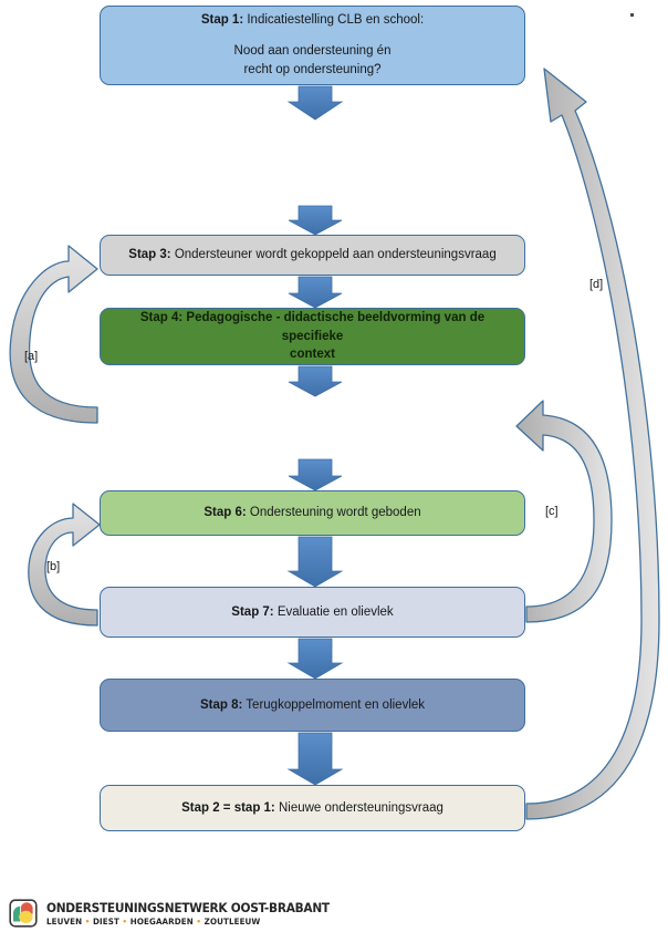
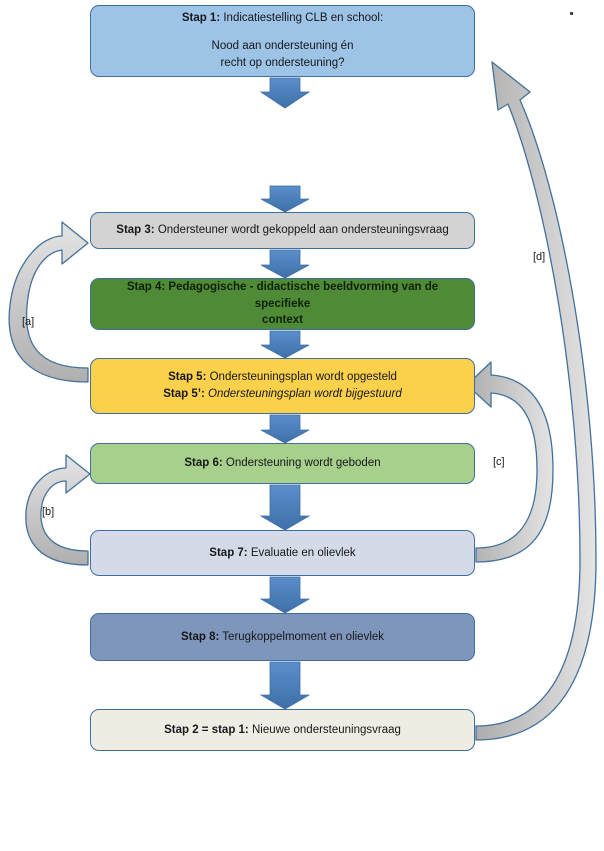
  Stap 1: Indicatiestelling CLB en school:
  Nood aan ondersteuning én
  recht op ondersteuning?
  Stap 3: Ondersteuner wordt gekoppeld aan ondersteuningsvraag
  Stap 4: Pedagogische - didactische beeldvorming van de specifieke
  context
+ Stap 5: Ondersteuningsplan wordt opgesteld
+ Stap 5’: Ondersteuningsplan wordt bijgestuurd
  Stap 6: Ondersteuning wordt geboden
  Stap 7: Evaluatie en olievlek
  Stap 8: Terugkoppelmoment en olievlek
  Stap 2 = stap 1: Nieuwe ondersteuningsvraag
  [a]
  [b]
  [c]
  [d]
- ONDERSTEUNINGSNETWERK OOST-BRABANT
- LEUVEN • DIEST • HOEGAARDEN • ZOUTLEEUW
